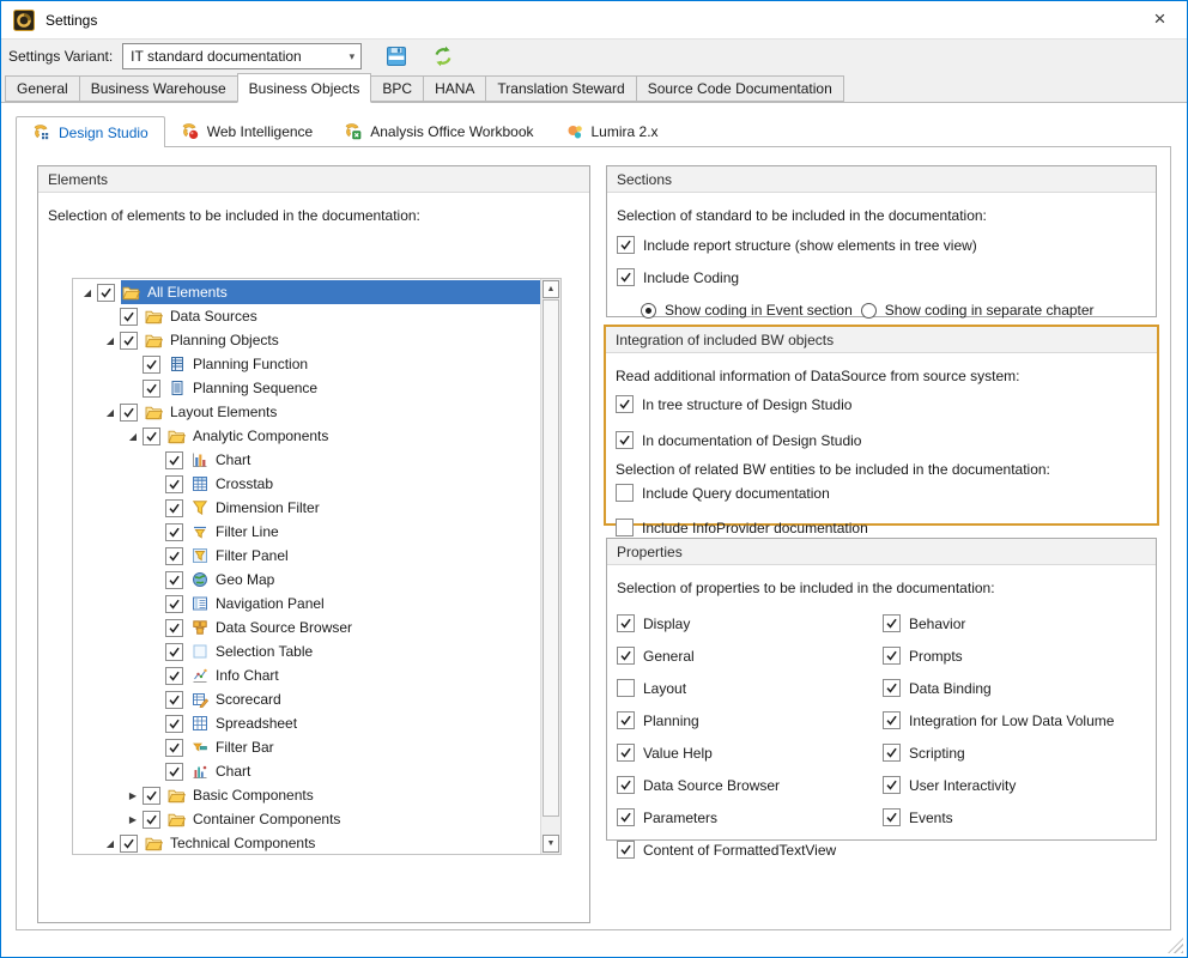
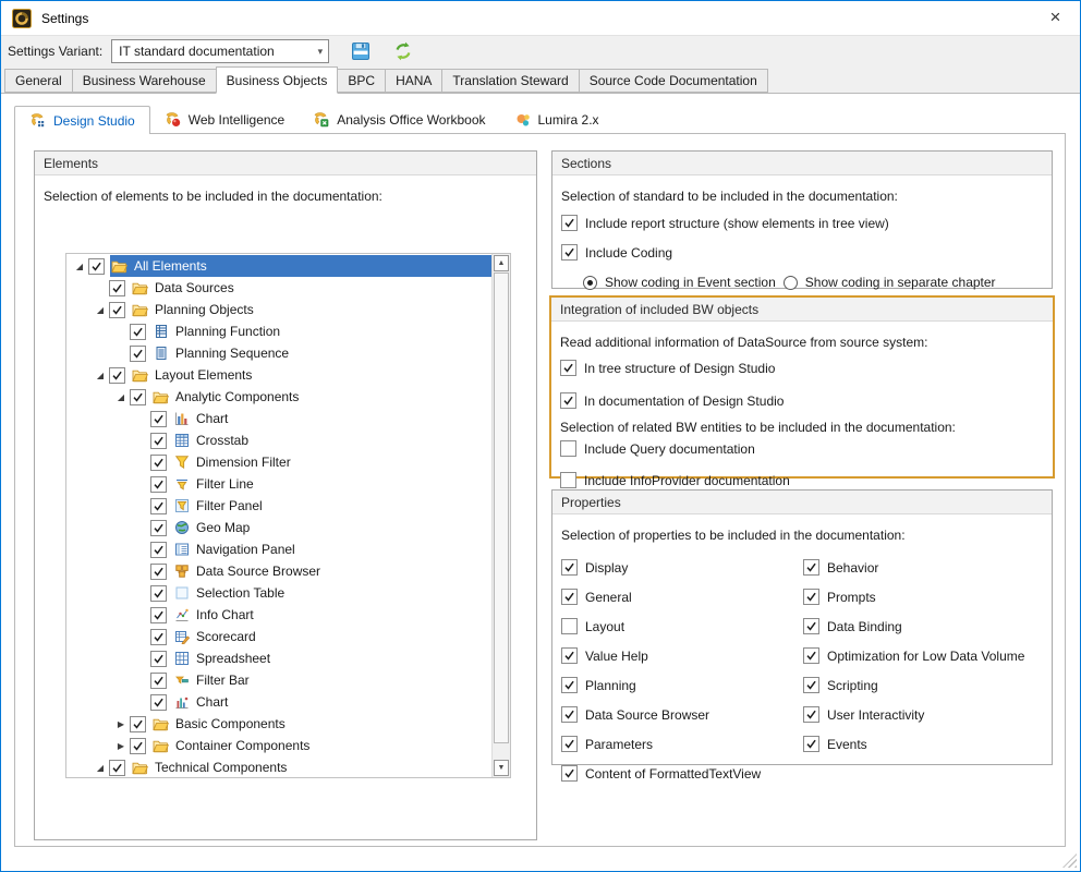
  Settings
  ×
  Settings Variant:
  IT standard documentation
  ▾
  General
  Business Warehouse
  Business Objects
  BPC
  HANA
  Translation Steward
  Source Code Documentation
  Design Studio
  Web Intelligence
  Analysis Office Workbook
  Lumira 2.x
  Elements
  Selection of elements to be included in the documentation:
  ◢
  All Elements
  Data Sources
  ◢
  Planning Objects
  Planning Function
  Planning Sequence
  ◢
  Layout Elements
  ◢
  Analytic Components
  Chart
  Crosstab
  Dimension Filter
  Filter Line
  Filter Panel
  Geo Map
  Navigation Panel
  Data Source Browser
  Selection Table
  Info Chart
  Scorecard
  Spreadsheet
  Filter Bar
  Chart
  ▶
  Basic Components
  ▶
  Container Components
  ◢
  Technical Components
  Sections
  Selection of standard to be included in the documentation:
  Include report structure (show elements in tree view)
  Include Coding
  Show coding in Event section
  Show coding in separate chapter
  Integration of included BW objects
  Read additional information of DataSource from source system:
  In tree structure of Design Studio
  In documentation of Design Studio
  Selection of related BW entities to be included in the documentation:
  Include Query documentation
  Include InfoProvider documentation
  Properties
  Selection of properties to be included in the documentation:
  Display
  Behavior
  General
  Prompts
  Layout
  Data Binding
- Planning
+ Value Help
- Integration for Low Data Volume
+ Optimization for Low Data Volume
- Value Help
+ Planning
  Scripting
  Data Source Browser
  User Interactivity
  Parameters
  Events
  Content of FormattedTextView
